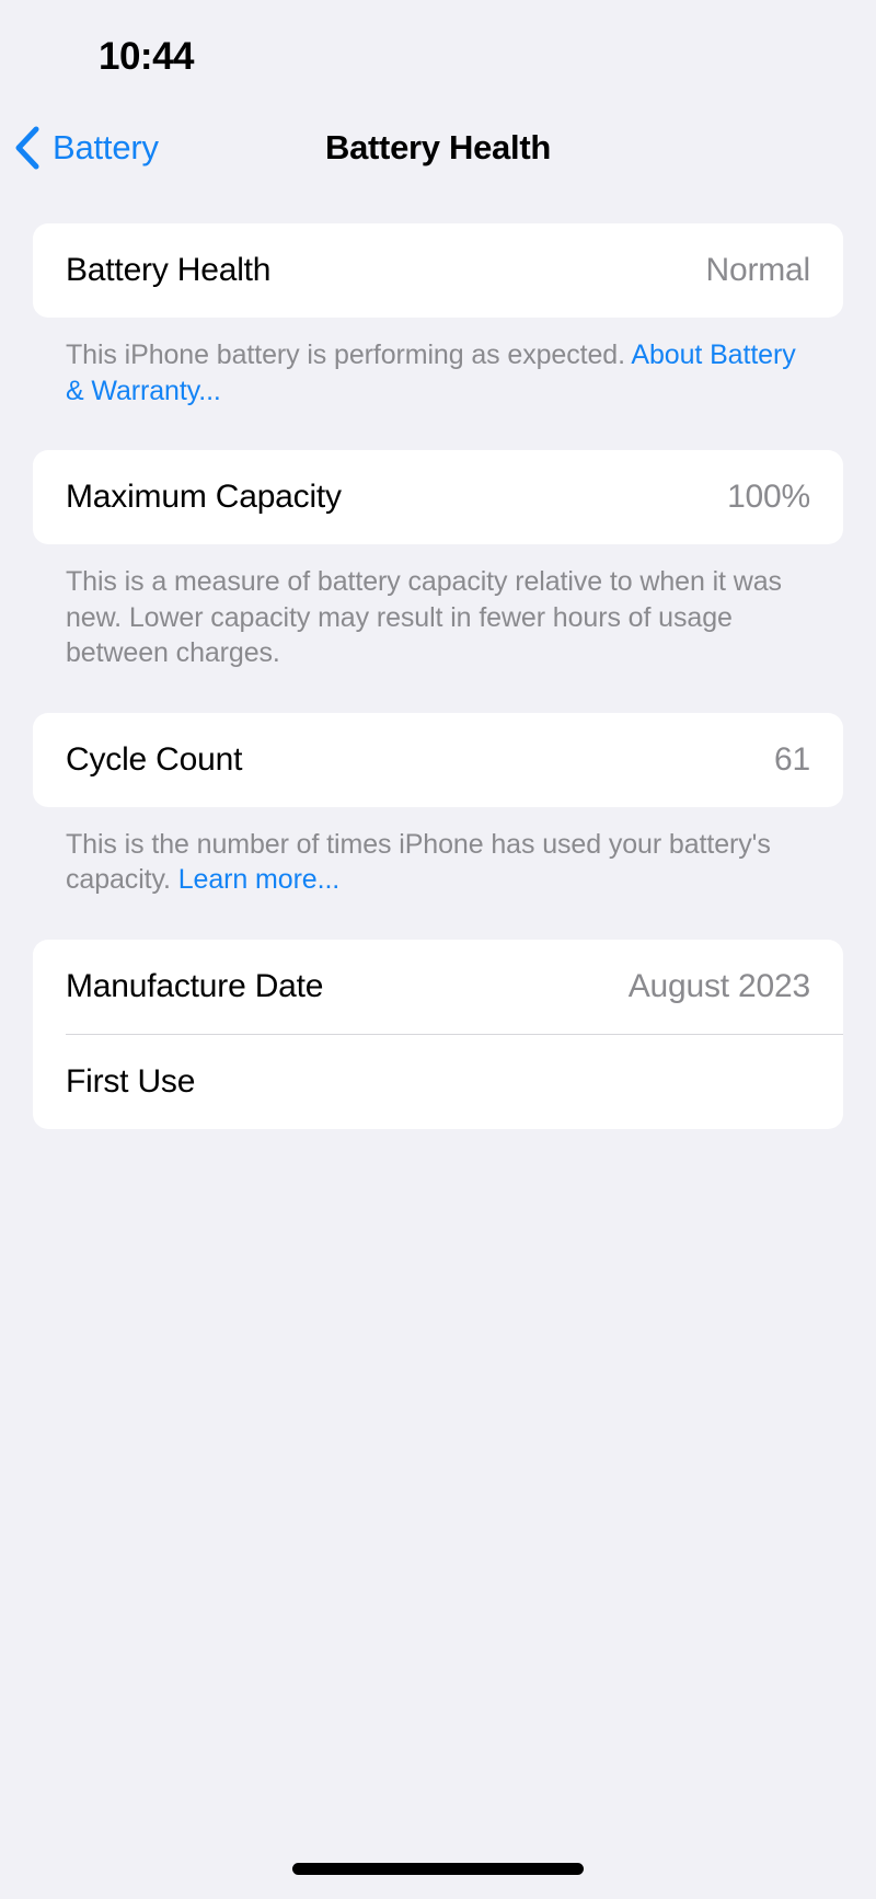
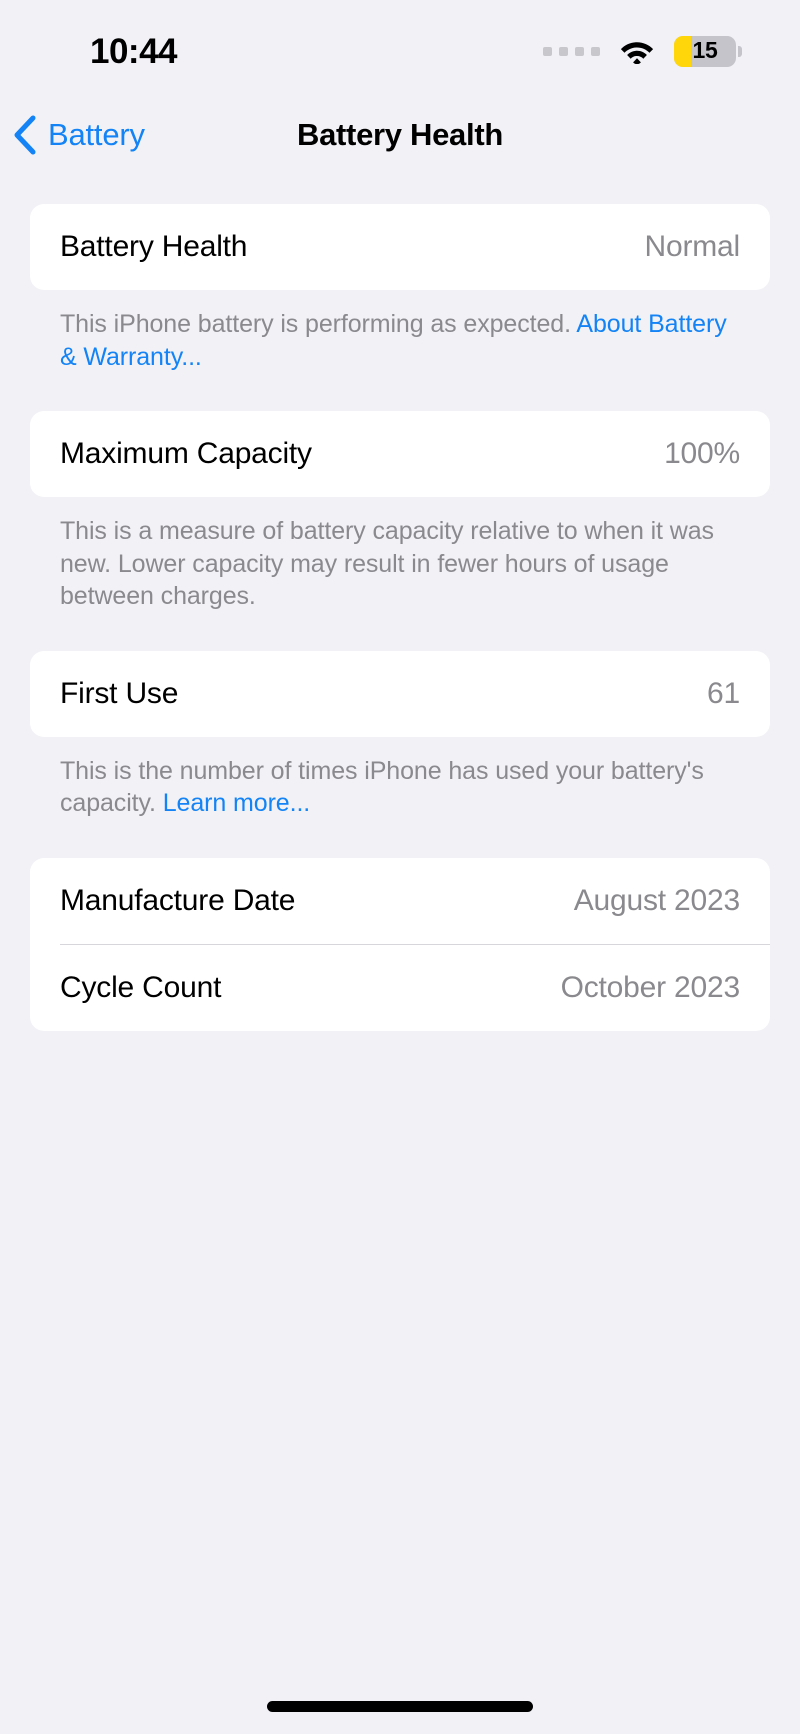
  10:44
+ 15
  Battery
  Battery Health
  Battery Health
  Normal
  This iPhone battery is performing as expected. About Battery & Warranty...
  Maximum Capacity
  100%
  This is a measure of battery capacity relative to when it was new. Lower capacity may result in fewer hours of usage between charges.
- Cycle Count
+ First Use
  61
  This is the number of times iPhone has used your battery's capacity. Learn more...
  Manufacture Date
  August 2023
- First Use
+ Cycle Count
+ October 2023
